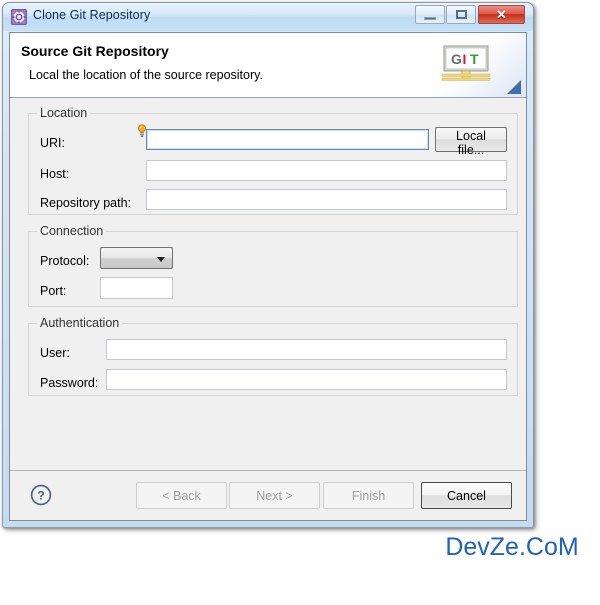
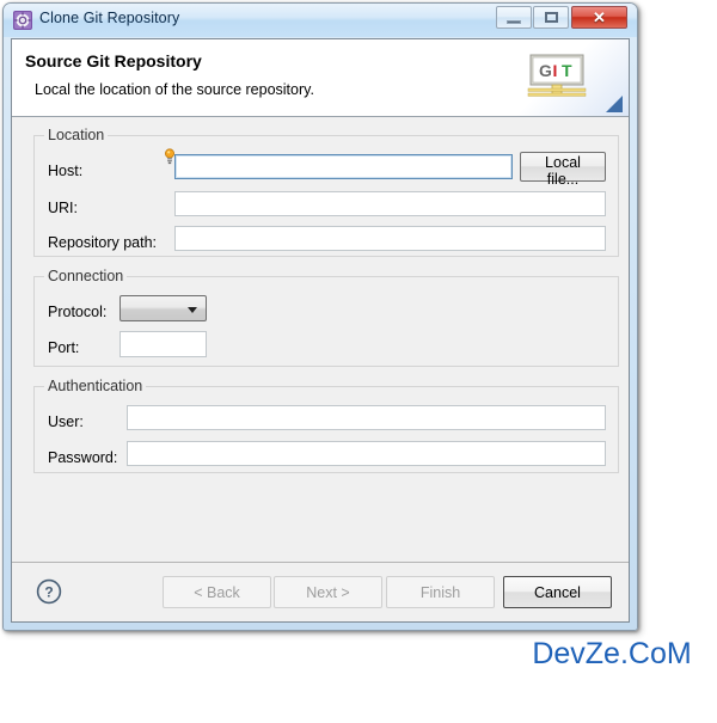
  Clone Git Repository
  ✕
  G
  I
  T
  Source Git Repository
  Local the location of the source repository.
  Location
  Connection
  Authentication
- URI:
+ Host:
  Local file...
- Host:
+ URI:
  Repository path:
  Protocol:
  Port:
  User:
  Password:
  ?
  < Back
  Next >
  Finish
  Cancel
  DevZe.CoM
